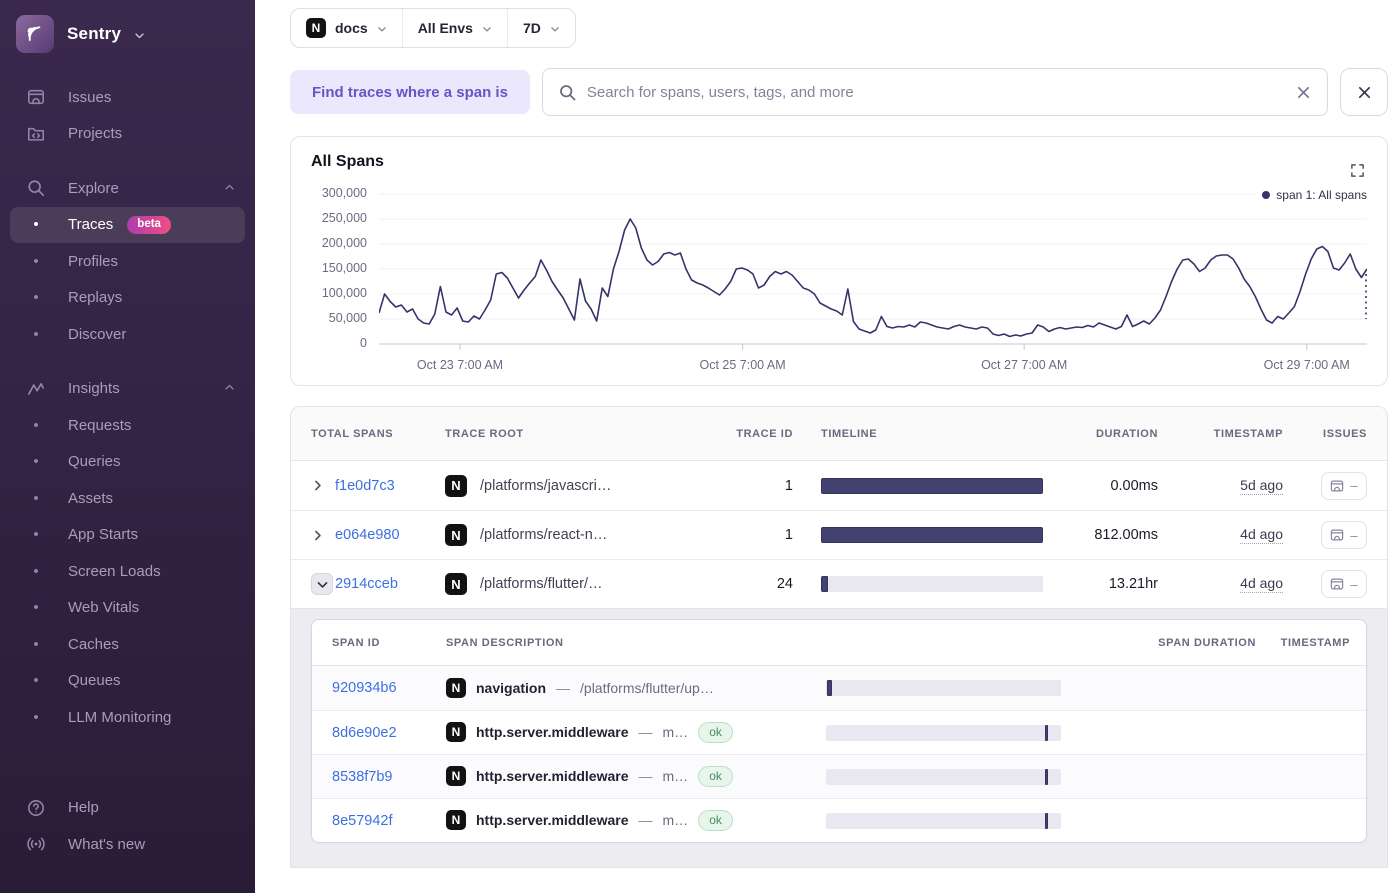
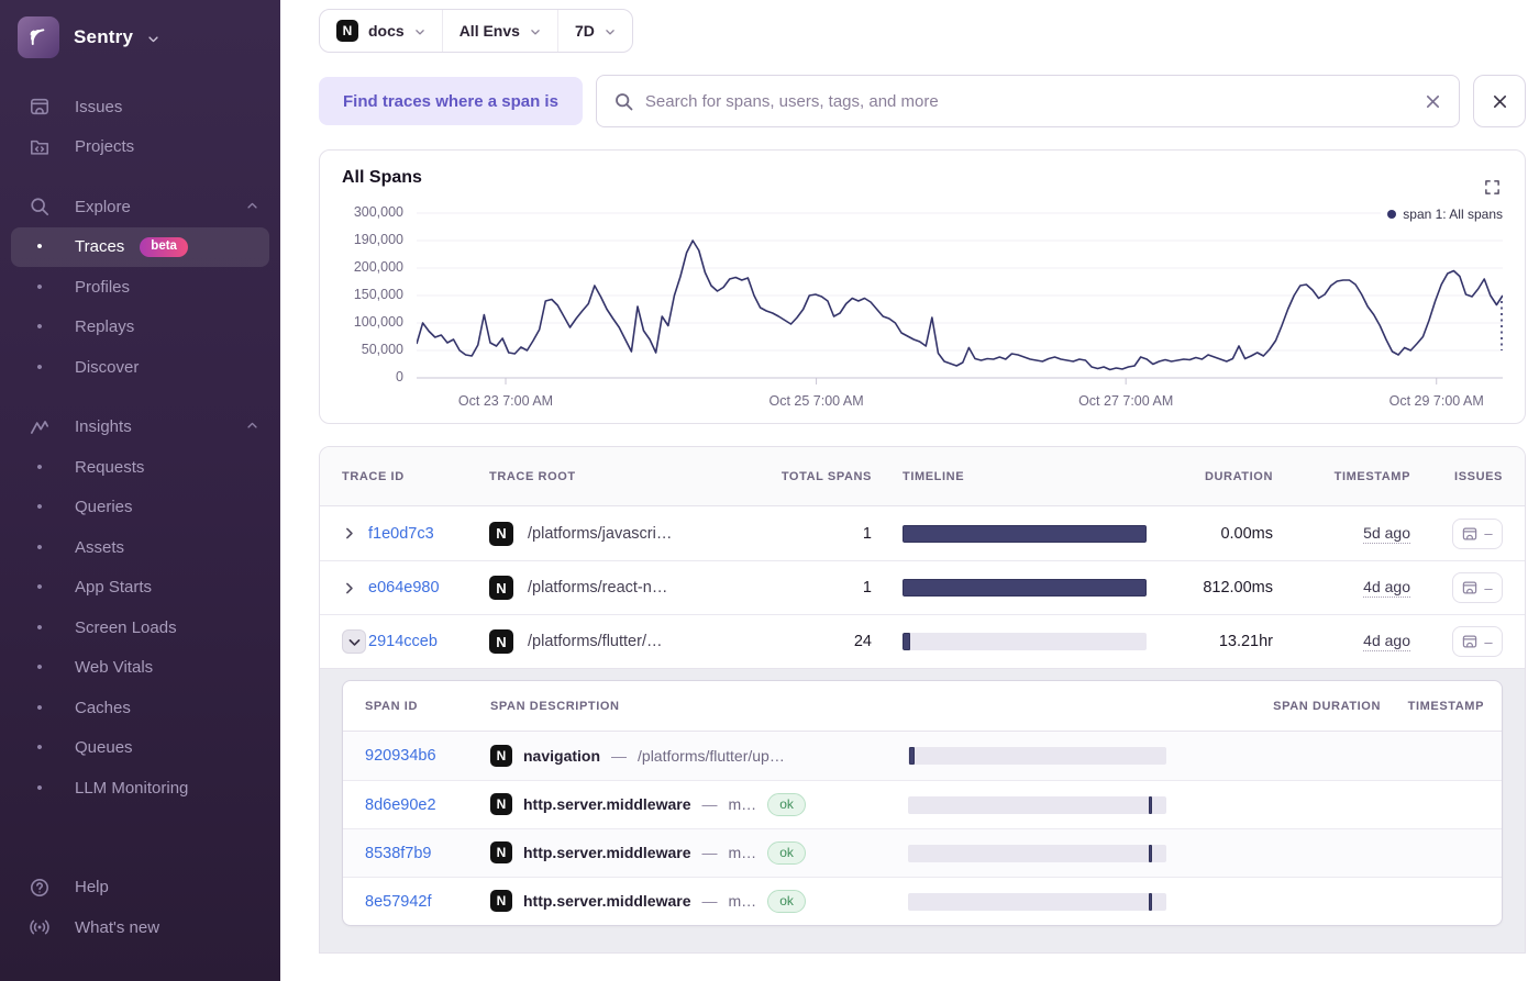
  Sentry
  Issues
  Projects
  Explore
  •
  Traces
  beta
  •
  Profiles
  •
  Replays
  •
  Discover
  Insights
  •
  Requests
  •
  Queries
  •
  Assets
  •
  App Starts
  •
  Screen Loads
  •
  Web Vitals
  •
  Caches
  •
  Queues
  •
  LLM Monitoring
  Help
  What's new
  N
  docs
  All Envs
  7D
  Find traces where a span is
  Search for spans, users, tags, and more
  All Spans
  span 1: All spans
  300,000
- 250,000
+ 190,000
  200,000
  150,000
  100,000
  50,000
  0
  Oct 23 7:00 AM
  Oct 25 7:00 AM
  Oct 27 7:00 AM
  Oct 29 7:00 AM
- TOTAL SPANS
+ TRACE ID
  TRACE ROOT
- TRACE ID
+ TOTAL SPANS
  TIMELINE
  DURATION
  TIMESTAMP
  ISSUES
  f1e0d7c3
  N
  /platforms/javascri…
  1
  0.00ms
  5d ago
  –
  e064e980
  N
  /platforms/react-n…
  1
  812.00ms
  4d ago
  –
  2914cceb
  N
  /platforms/flutter/…
  24
  13.21hr
  4d ago
  –
  SPAN ID
  SPAN DESCRIPTION
  SPAN DURATION
  TIMESTAMP
  920934b6
  N
  navigation
  —
  /platforms/flutter/up…
  8d6e90e2
  N
  http.server.middleware
  —
  m…
  ok
  8538f7b9
  N
  http.server.middleware
  —
  m…
  ok
  8e57942f
  N
  http.server.middleware
  —
  m…
  ok
